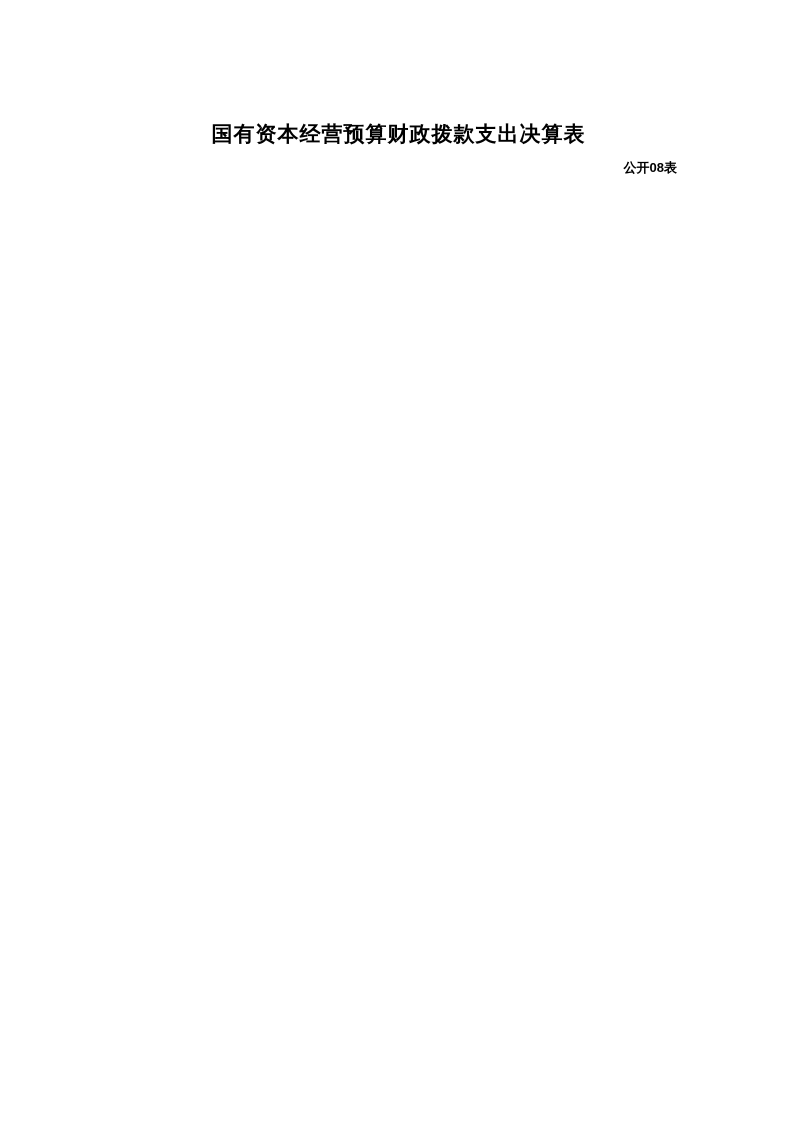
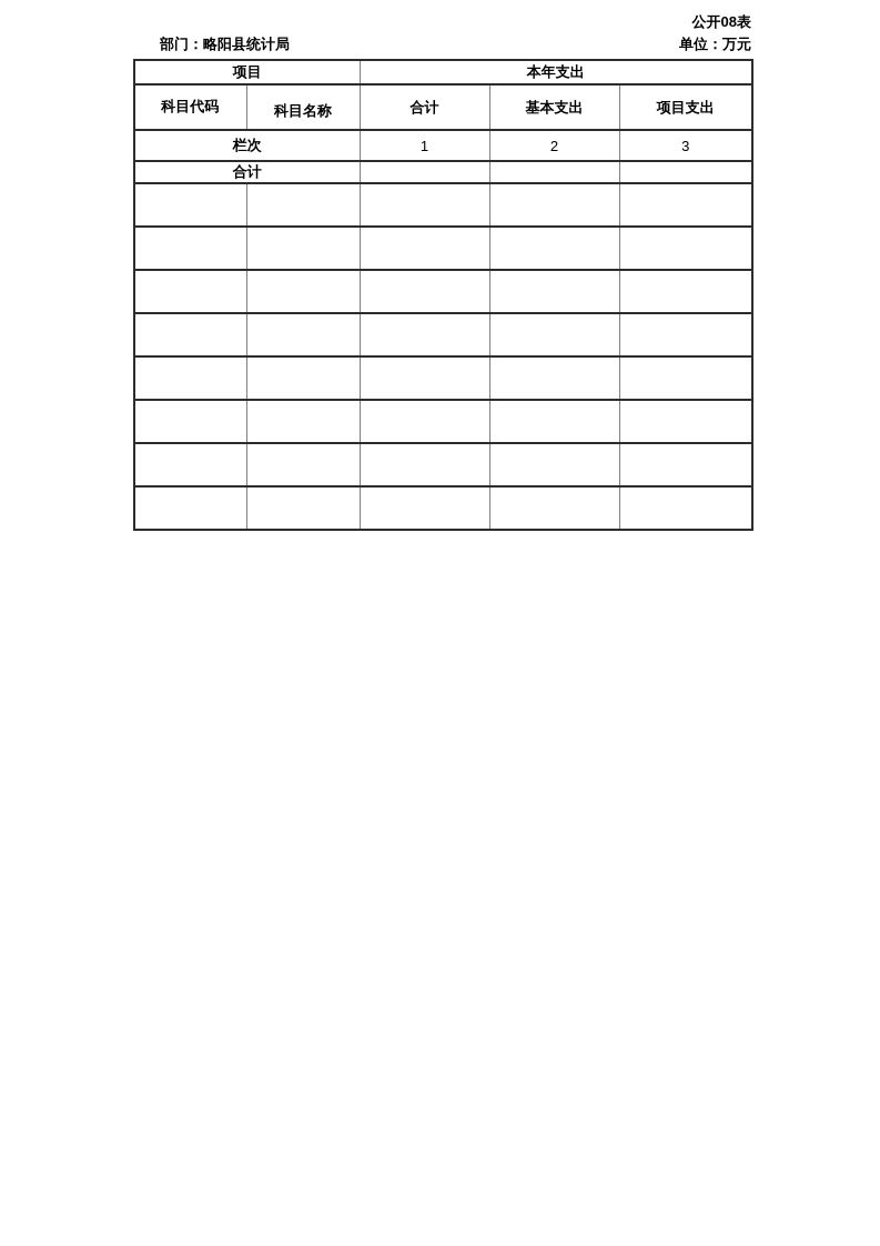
- 国有资本经营预算财政拨款支出决算表
  公开08表
+ 部门：略阳县统计局
+ 单位：万元
+ 项目	本年支出
+ 科目代码	科目名称	合计	基本支出	项目支出
+ 栏次	1	2	3
+ 合计
